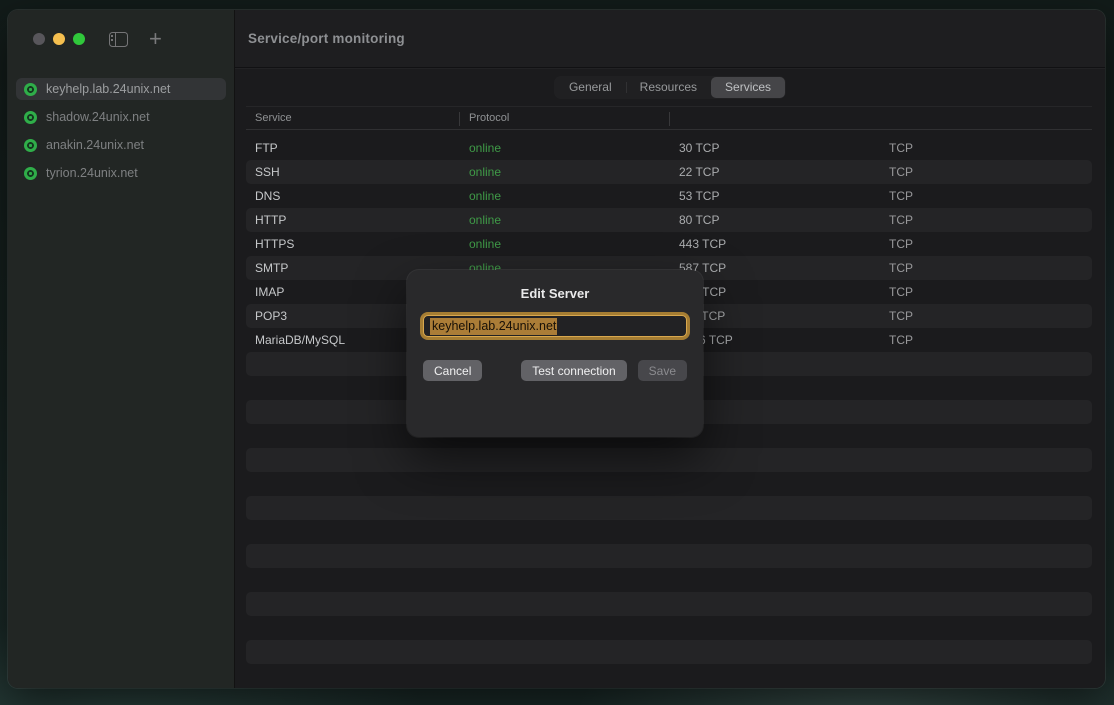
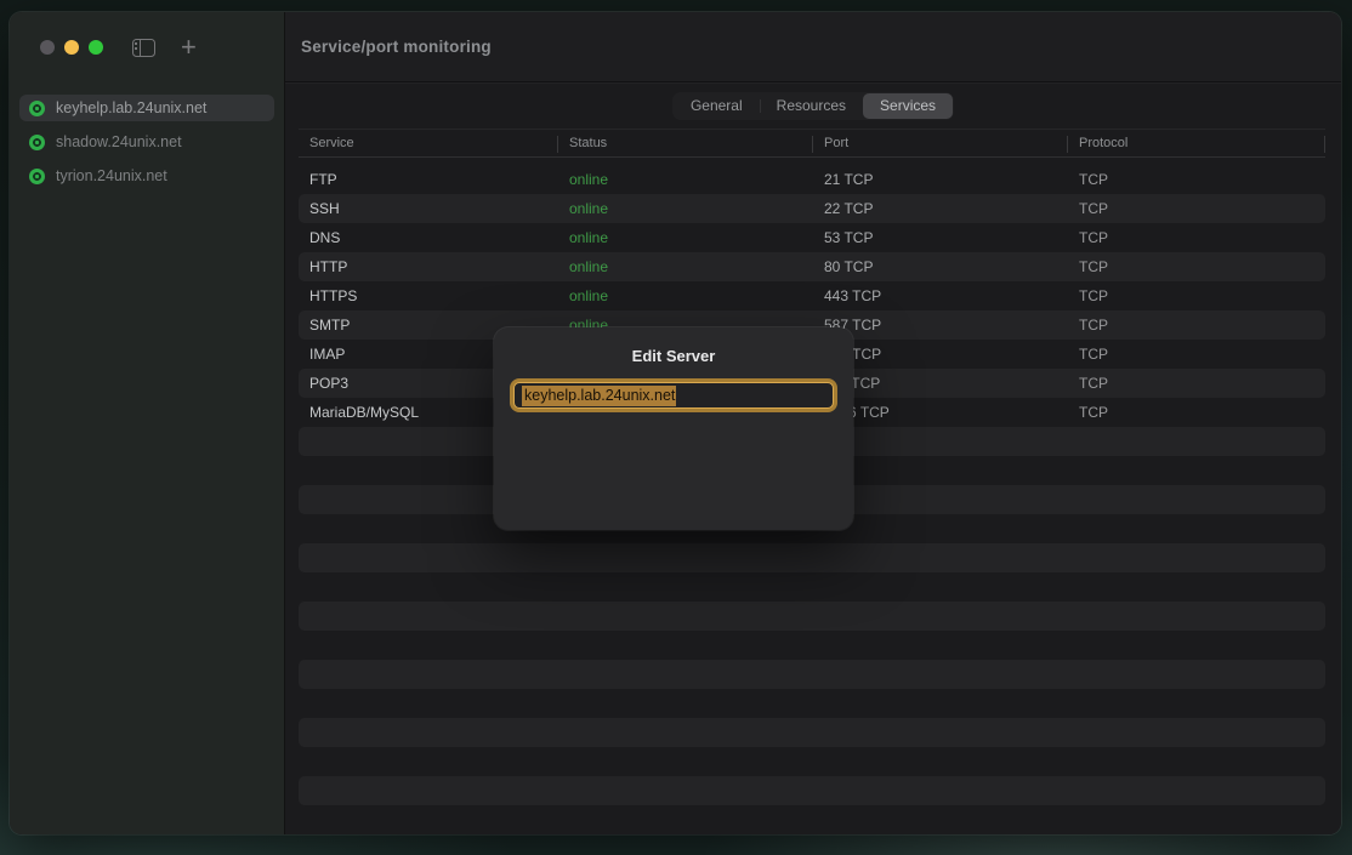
  +
  keyhelp.lab.24unix.net
  shadow.24unix.net
- anakin.24unix.net
  tyrion.24unix.net
  Service/port monitoring
  General
  Resources
  Services
  Service
+ Status
+ Port
  Protocol
  FTP
  online
- 30 TCP
+ 21 TCP
  TCP
  SSH
  online
  22 TCP
  TCP
  DNS
  online
  53 TCP
  TCP
  HTTP
  online
  80 TCP
  TCP
  HTTPS
  online
  443 TCP
  TCP
  SMTP
  online
  587 TCP
  TCP
  IMAP
  TCP
  POP3
  TCP
  MariaDB/MySQL
  TCP
  Edit Server
  keyhelp.lab.24unix.net
- Cancel
- Test connection
- Save
